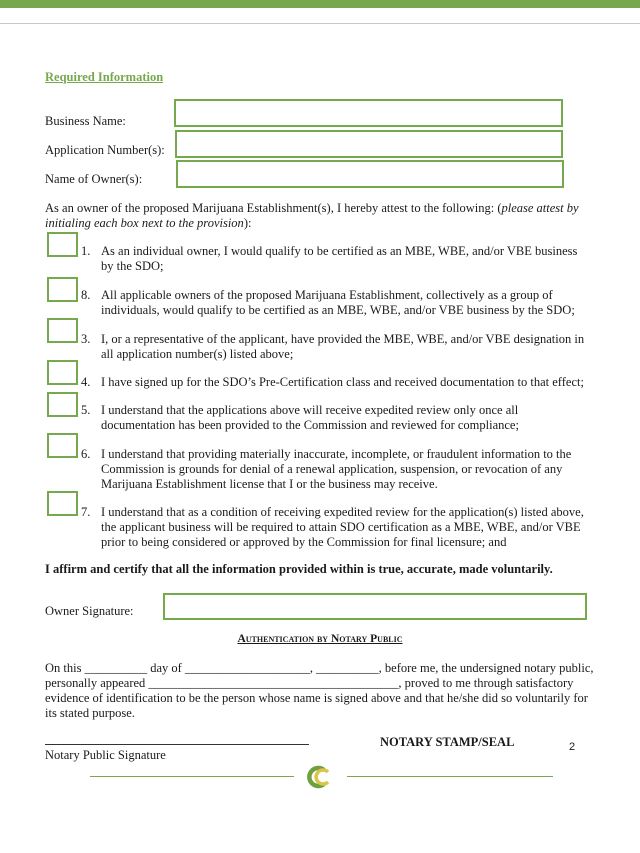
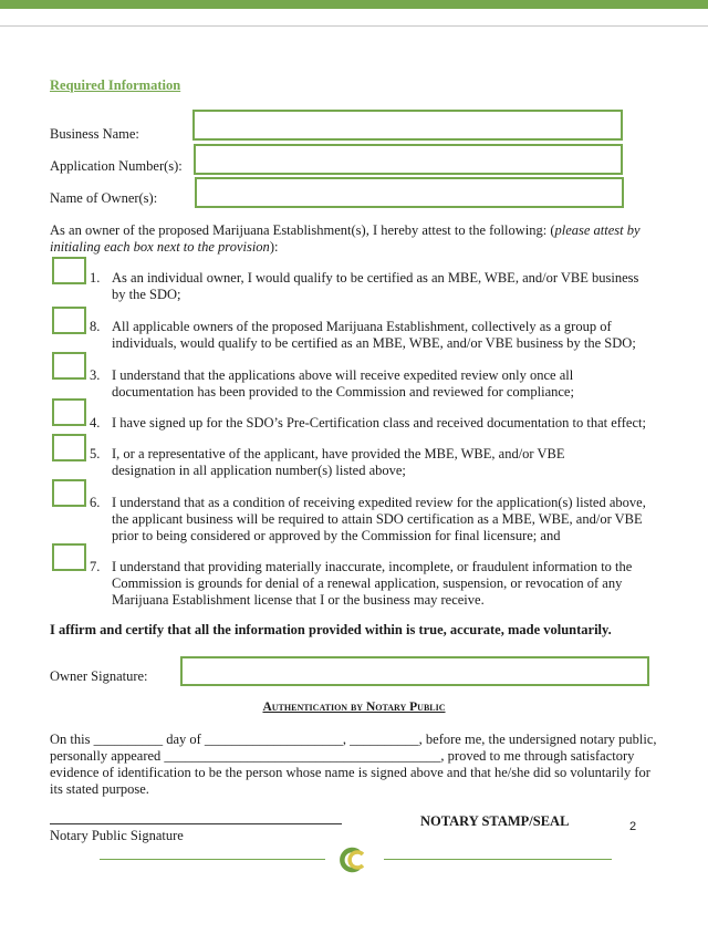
  Required Information
  Business Name:
  Application Number(s):
  Name of Owner(s):
  As an owner of the proposed Marijuana Establishment(s), I hereby attest to the following: (please attest by initialing each box next to the provision):
  1.
  As an individual owner, I would qualify to be certified as an MBE, WBE, and/or VBE business by the SDO;
  8.
  All applicable owners of the proposed Marijuana Establishment, collectively as a group of individuals, would qualify to be certified as an MBE, WBE, and/or VBE business by the SDO;
  3.
- I, or a representative of the applicant, have provided the MBE, WBE, and/or VBE designation in all application number(s) listed above;
+ I understand that the applications above will receive expedited review only once all documentation has been provided to the Commission and reviewed for compliance;
  4.
  I have signed up for the SDO’s Pre-Certification class and received documentation to that effect;
  5.
- I understand that the applications above will receive expedited review only once all documentation has been provided to the Commission and reviewed for compliance;
+ I, or a representative of the applicant, have provided the MBE, WBE, and/or VBE designation in all application number(s) listed above;
  6.
- I understand that providing materially inaccurate, incomplete, or fraudulent information to the Commission is grounds for denial of a renewal application, suspension, or revocation of any Marijuana Establishment license that I or the business may receive.
+ I understand that as a condition of receiving expedited review for the application(s) listed above, the applicant business will be required to attain SDO certification as a MBE, WBE, and/or VBE prior to being considered or approved by the Commission for final licensure; and
  7.
- I understand that as a condition of receiving expedited review for the application(s) listed above, the applicant business will be required to attain SDO certification as a MBE, WBE, and/or VBE prior to being considered or approved by the Commission for final licensure; and
+ I understand that providing materially inaccurate, incomplete, or fraudulent information to the Commission is grounds for denial of a renewal application, suspension, or revocation of any Marijuana Establishment license that I or the business may receive.
  I affirm and certify that all the information provided within is true, accurate, made voluntarily.
  Owner Signature:
  Authentication by Notary Public
  On this __________ day of ____________________, __________, before me, the undersigned notary public, personally appeared ________________________________________, proved to me through satisfactory evidence of identification to be the person whose name is signed above and that he/she did so voluntarily for its stated purpose.
  Notary Public Signature
  NOTARY STAMP/SEAL
  2
